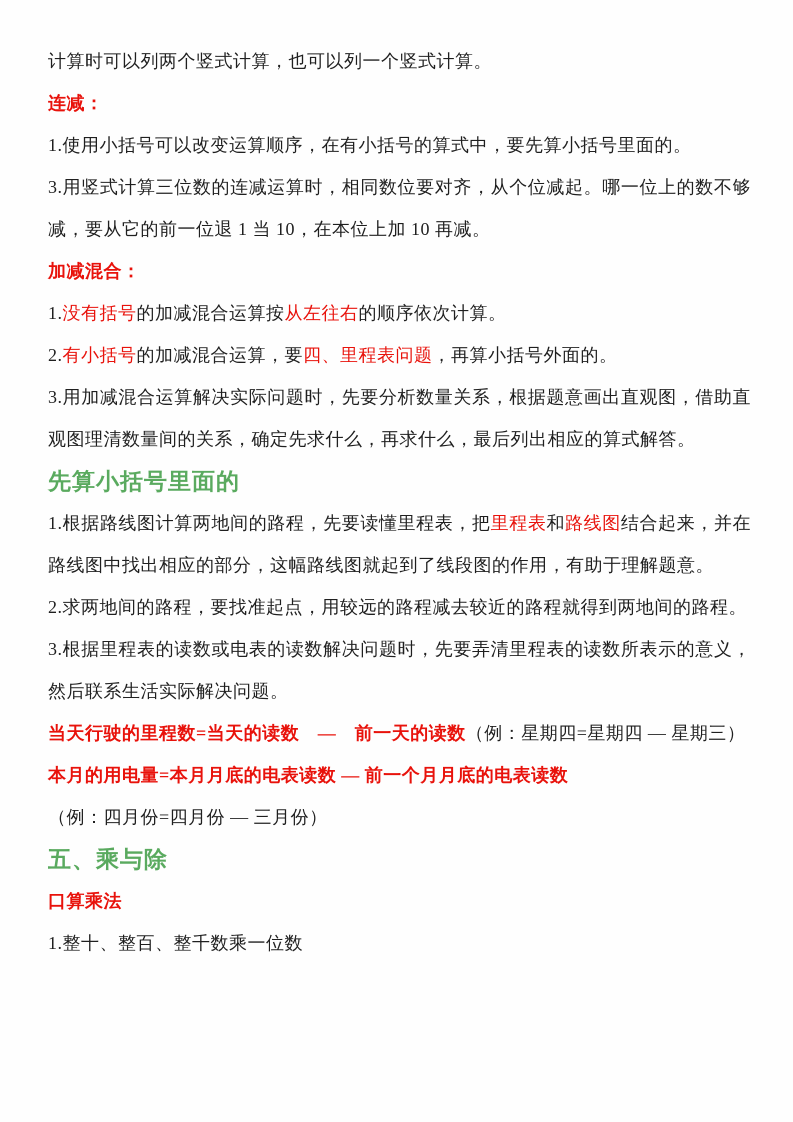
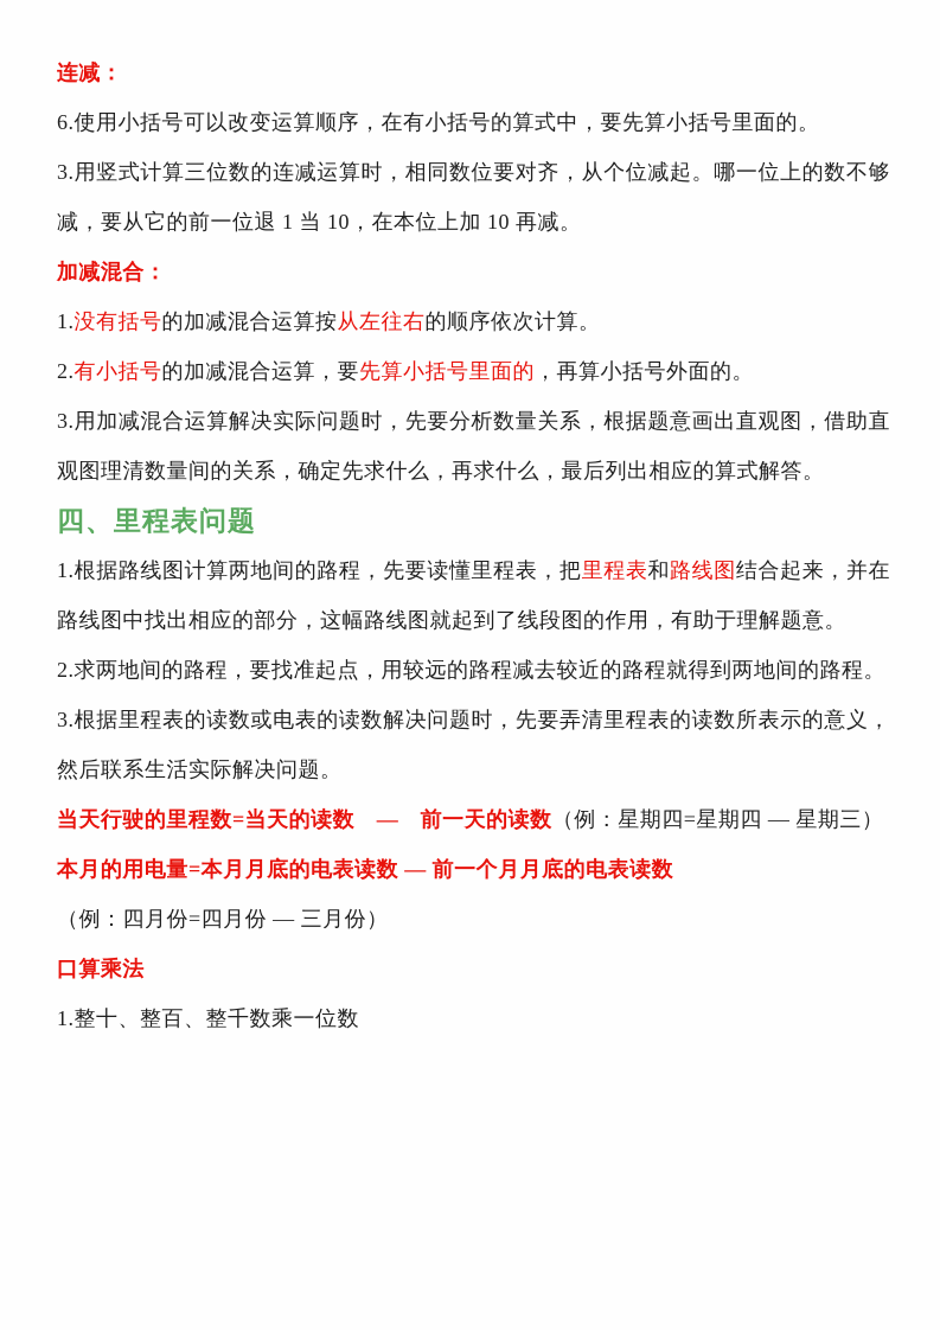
- 计算时可以列两个竖式计算，也可以列一个竖式计算。
  连减：
- 1.使用小括号可以改变运算顺序，在有小括号的算式中，要先算小括号里面的。
+ 6.使用小括号可以改变运算顺序，在有小括号的算式中，要先算小括号里面的。
  3.用竖式计算三位数的连减运算时，相同数位要对齐，从个位减起。哪一位上的数不够减，要从它的前一位退 1 当 10，在本位上加 10 再减。
  加减混合：
  1.没有括号的加减混合运算按从左往右的顺序依次计算。
- 2.有小括号的加减混合运算，要四、里程表问题，再算小括号外面的。
+ 2.有小括号的加减混合运算，要先算小括号里面的，再算小括号外面的。
  3.用加减混合运算解决实际问题时，先要分析数量关系，根据题意画出直观图，借助直观图理清数量间的关系，确定先求什么，再求什么，最后列出相应的算式解答。
- 先算小括号里面的
+ 四、里程表问题
  1.根据路线图计算两地间的路程，先要读懂里程表，把里程表和路线图结合起来，并在路线图中找出相应的部分，这幅路线图就起到了线段图的作用，有助于理解题意。
  2.求两地间的路程，要找准起点，用较远的路程减去较近的路程就得到两地间的路程。
  3.根据里程表的读数或电表的读数解决问题时，先要弄清里程表的读数所表示的意义，然后联系生活实际解决问题。
  当天行驶的里程数=当天的读数 — 前一天的读数（例：星期四=星期四 — 星期三）
  本月的用电量=本月月底的电表读数 — 前一个月月底的电表读数
  （例：四月份=四月份 — 三月份）
- 五、乘与除
  口算乘法
  1.整十、整百、整千数乘一位数
